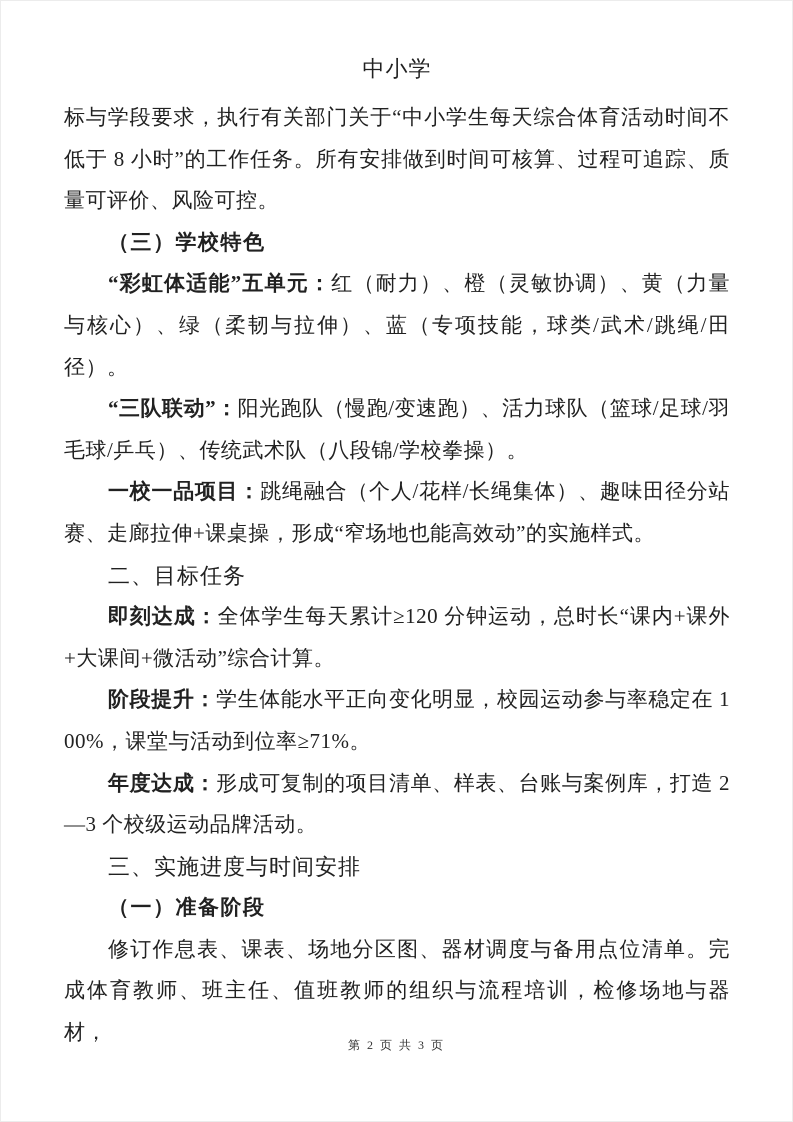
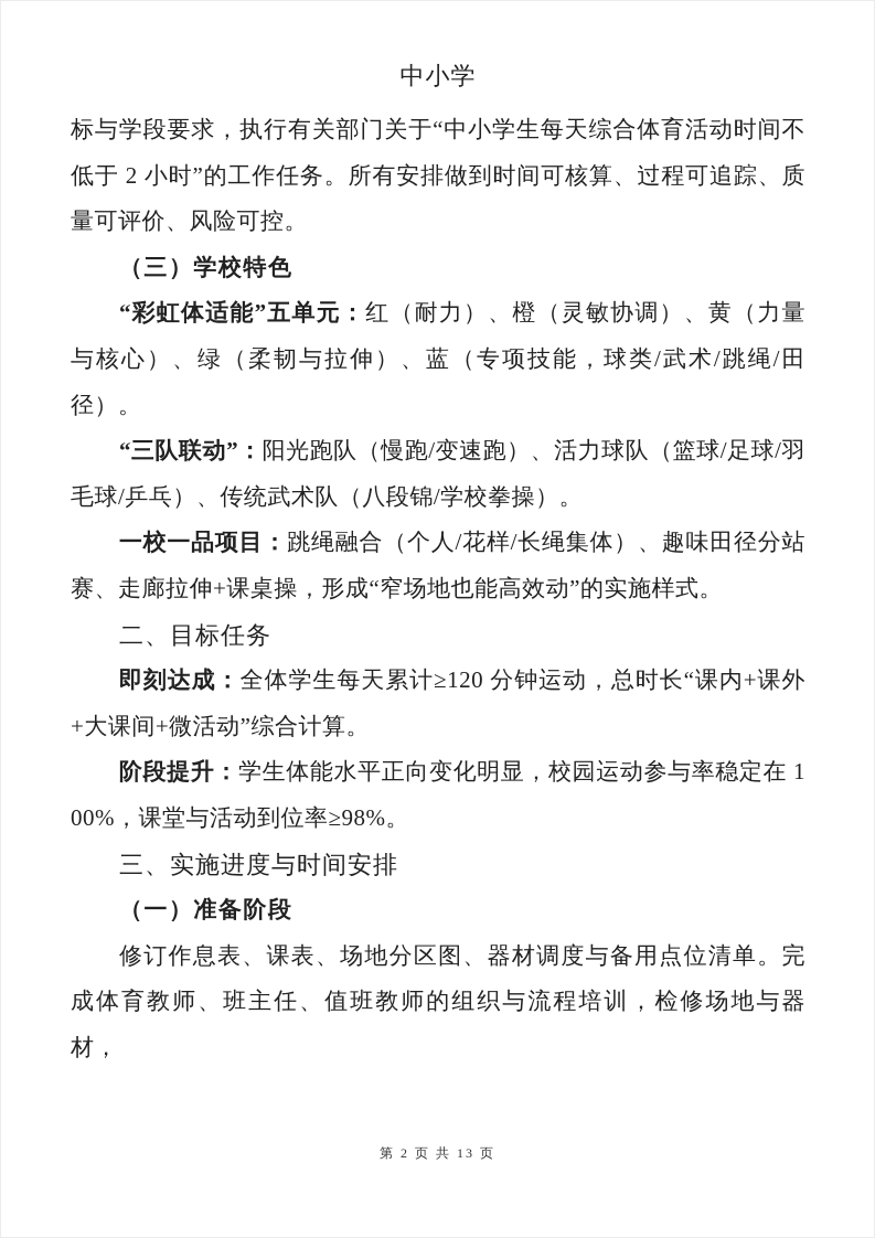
  中小学
- 标与学段要求，执行有关部门关于“中小学生每天综合体育活动时间不低于 8 小时”的工作任务。所有安排做到时间可核算、过程可追踪、质量可评价、风险可控。
+ 标与学段要求，执行有关部门关于“中小学生每天综合体育活动时间不低于 2 小时”的工作任务。所有安排做到时间可核算、过程可追踪、质量可评价、风险可控。
  （三）学校特色
  “彩虹体适能”五单元：红（耐力）、橙（灵敏协调）、黄（力量与核心）、绿（柔韧与拉伸）、蓝（专项技能，球类/武术/跳绳/田径）。
  “三队联动”：阳光跑队（慢跑/变速跑）、活力球队（篮球/足球/羽毛球/乒乓）、传统武术队（八段锦/学校拳操）。
  一校一品项目：跳绳融合（个人/花样/长绳集体）、趣味田径分站赛、走廊拉伸+课桌操，形成“窄场地也能高效动”的实施样式。
  二、目标任务
  即刻达成：全体学生每天累计≥120 分钟运动，总时长“课内+课外+大课间+微活动”综合计算。
- 阶段提升：学生体能水平正向变化明显，校园运动参与率稳定在 100%，课堂与活动到位率≥71%。
+ 阶段提升：学生体能水平正向变化明显，校园运动参与率稳定在 100%，课堂与活动到位率≥98%。
- 年度达成：形成可复制的项目清单、样表、台账与案例库，打造 2—3 个校级运动品牌活动。
  三、实施进度与时间安排
  （一）准备阶段
  修订作息表、课表、场地分区图、器材调度与备用点位清单。完成体育教师、班主任、值班教师的组织与流程培训，检修场地与器材，
- 第 2 页 共 3 页
+ 第 2 页 共 13 页
